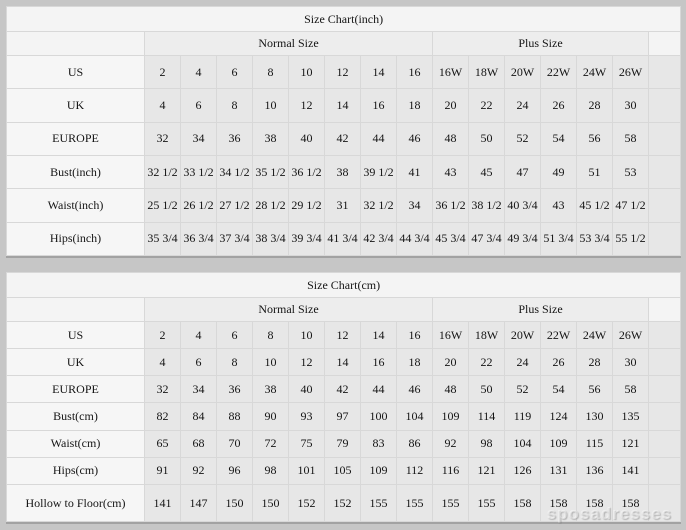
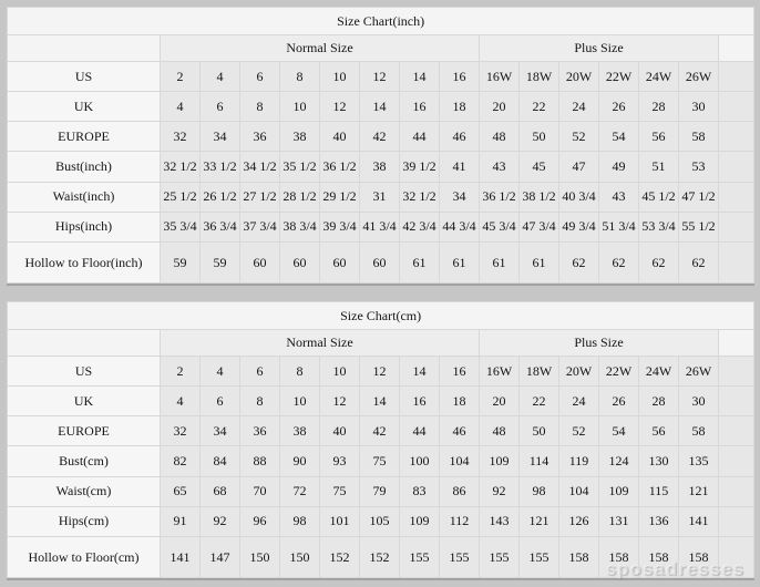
  Size Chart(inch)
  	Normal Size	Plus Size
  US	2	4	6	8	10	12	14	16	16W	18W	20W	22W	24W	26W
  UK	4	6	8	10	12	14	16	18	20	22	24	26	28	30
  EUROPE	32	34	36	38	40	42	44	46	48	50	52	54	56	58
  Bust(inch)	32 1/2	33 1/2	34 1/2	35 1/2	36 1/2	38	39 1/2	41	43	45	47	49	51	53
  Waist(inch)	25 1/2	26 1/2	27 1/2	28 1/2	29 1/2	31	32 1/2	34	36 1/2	38 1/2	40 3/4	43	45 1/2	47 1/2
  Hips(inch)	35 3/4	36 3/4	37 3/4	38 3/4	39 3/4	41 3/4	42 3/4	44 3/4	45 3/4	47 3/4	49 3/4	51 3/4	53 3/4	55 1/2
+ Hollow to Floor(inch)	59	59	60	60	60	60	61	61	61	61	62	62	62	62
  Size Chart(cm)
  	Normal Size	Plus Size
  US	2	4	6	8	10	12	14	16	16W	18W	20W	22W	24W	26W
  UK	4	6	8	10	12	14	16	18	20	22	24	26	28	30
  EUROPE	32	34	36	38	40	42	44	46	48	50	52	54	56	58
- Bust(cm)	82	84	88	90	93	97	100	104	109	114	119	124	130	135
+ Bust(cm)	82	84	88	90	93	75	100	104	109	114	119	124	130	135
  Waist(cm)	65	68	70	72	75	79	83	86	92	98	104	109	115	121
- Hips(cm)	91	92	96	98	101	105	109	112	116	121	126	131	136	141
+ Hips(cm)	91	92	96	98	101	105	109	112	143	121	126	131	136	141
  Hollow to Floor(cm)	141	147	150	150	152	152	155	155	155	155	158	158	158	158
  sposadresses
